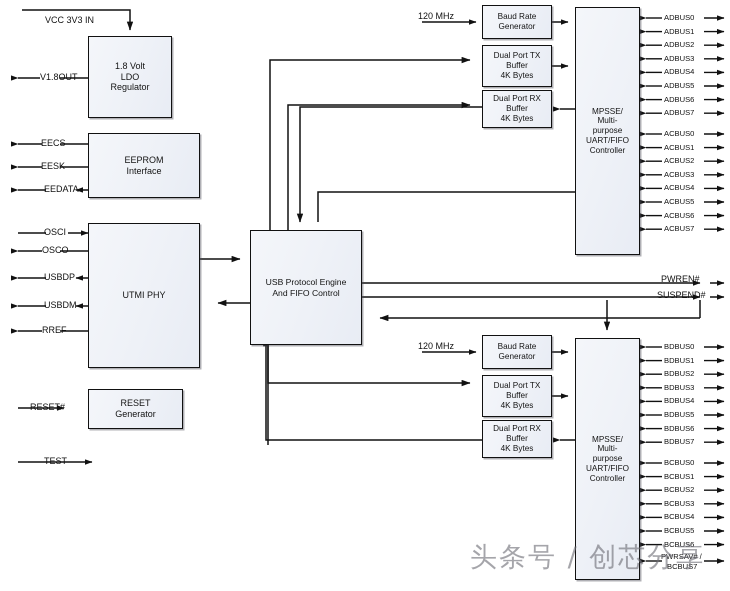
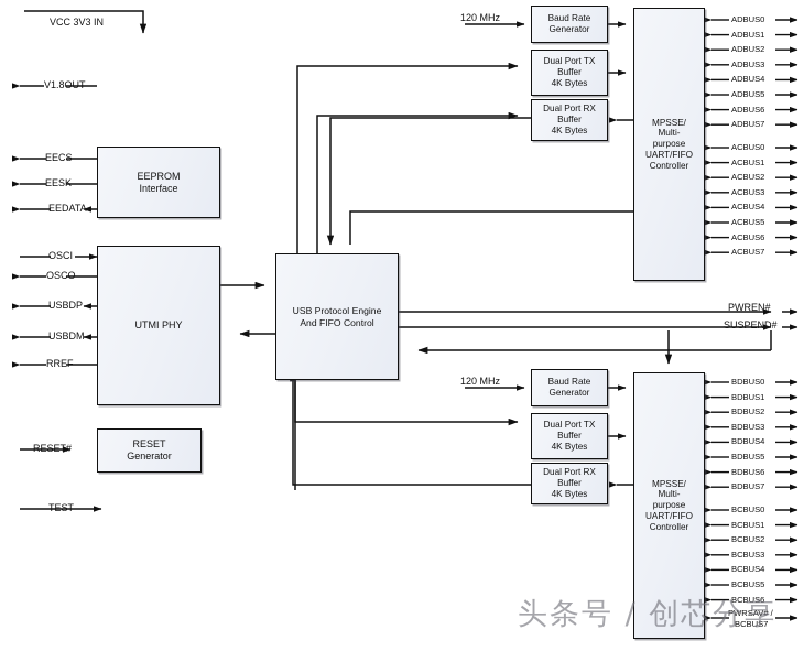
- 1.8 Volt
- LDO
- Regulator
  EEPROM
  Interface
  UTMI PHY
  RESET
  Generator
  USB Protocol Engine
  And FIFO Control
  Baud Rate
  Generator
  Dual Port TX
  Buffer
  4K Bytes
  Dual Port RX
  Buffer
  4K Bytes
  MPSSE/
  Multi-
  purpose
  UART/FIFO
  Controller
  Baud Rate
  Generator
  Dual Port TX
  Buffer
  4K Bytes
  Dual Port RX
  Buffer
  4K Bytes
  MPSSE/
  Multi-
  purpose
  UART/FIFO
  Controller
  VCC 3V3 IN
  V1.8OUT
  EECS
  EESK
  EEDATA
  OSCI
  OSCO
  USBDP
  USBDM
  RREF
  RESET#
  TEST
  120 MHz
  120 MHz
  PWREN#
  SUSPEND#
  ADBUS0
  ADBUS1
  ADBUS2
  ADBUS3
  ADBUS4
  ADBUS5
  ADBUS6
  ADBUS7
  ACBUS0
  ACBUS1
  ACBUS2
  ACBUS3
  ACBUS4
  ACBUS5
  ACBUS6
  ACBUS7
  BDBUS0
  BDBUS1
  BDBUS2
  BDBUS3
  BDBUS4
  BDBUS5
  BDBUS6
  BDBUS7
  BCBUS0
  BCBUS1
  BCBUS2
  BCBUS3
  BCBUS4
  BCBUS5
  BCBUS6
  PWRSAV# /
  BCBUS7
  头条号 / 创芯分享
